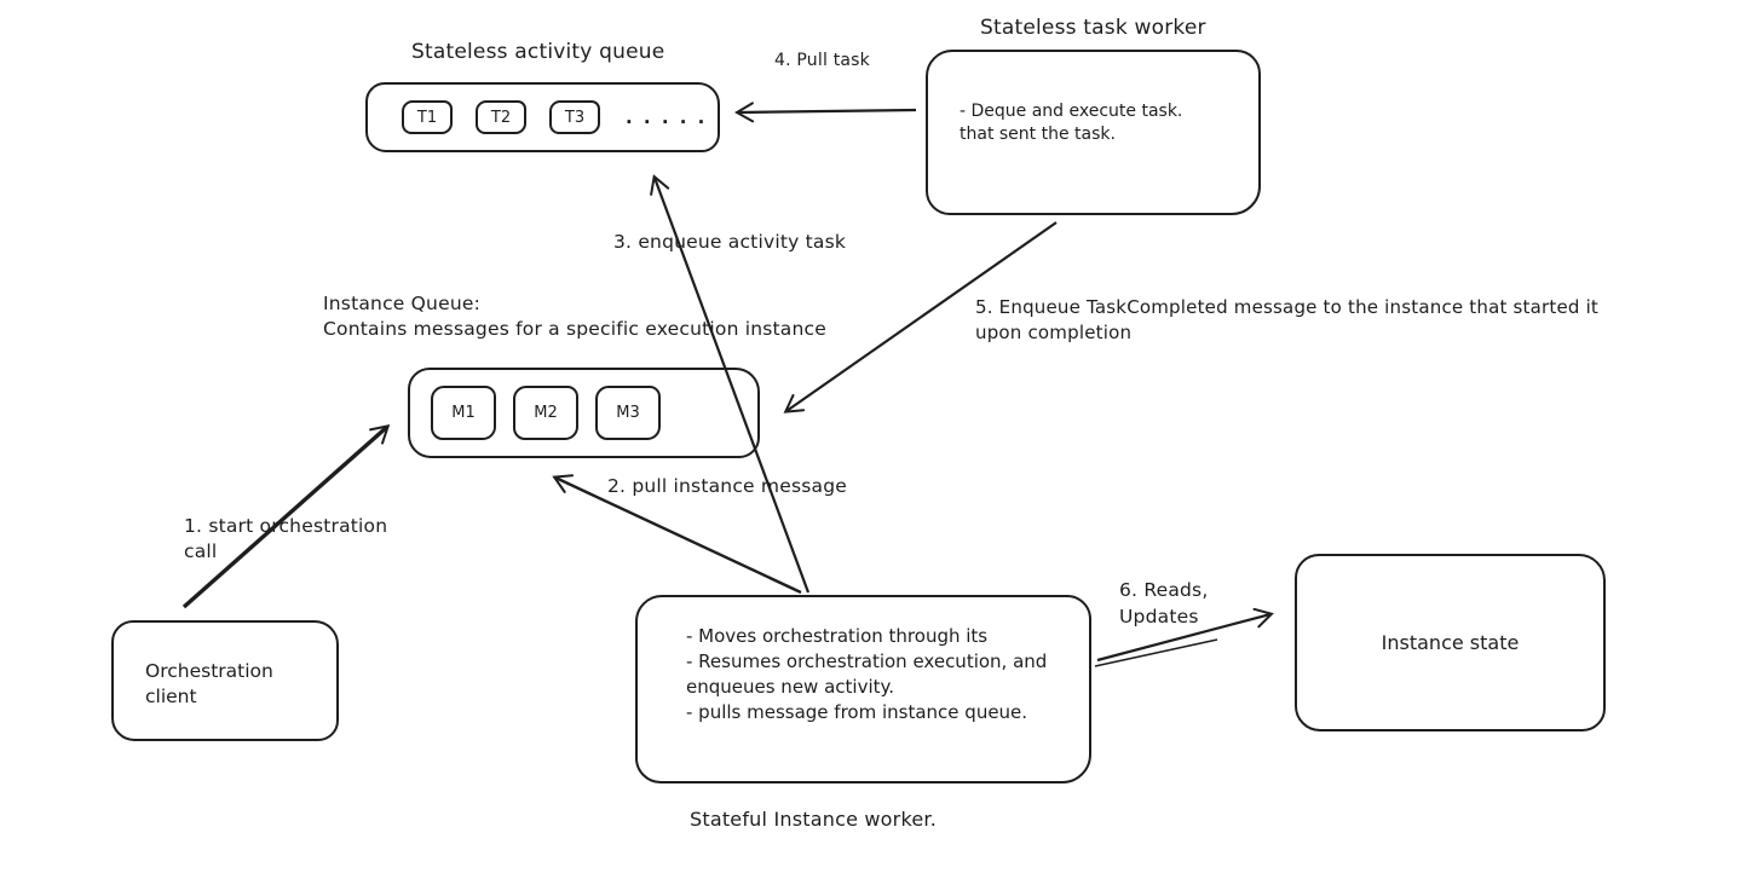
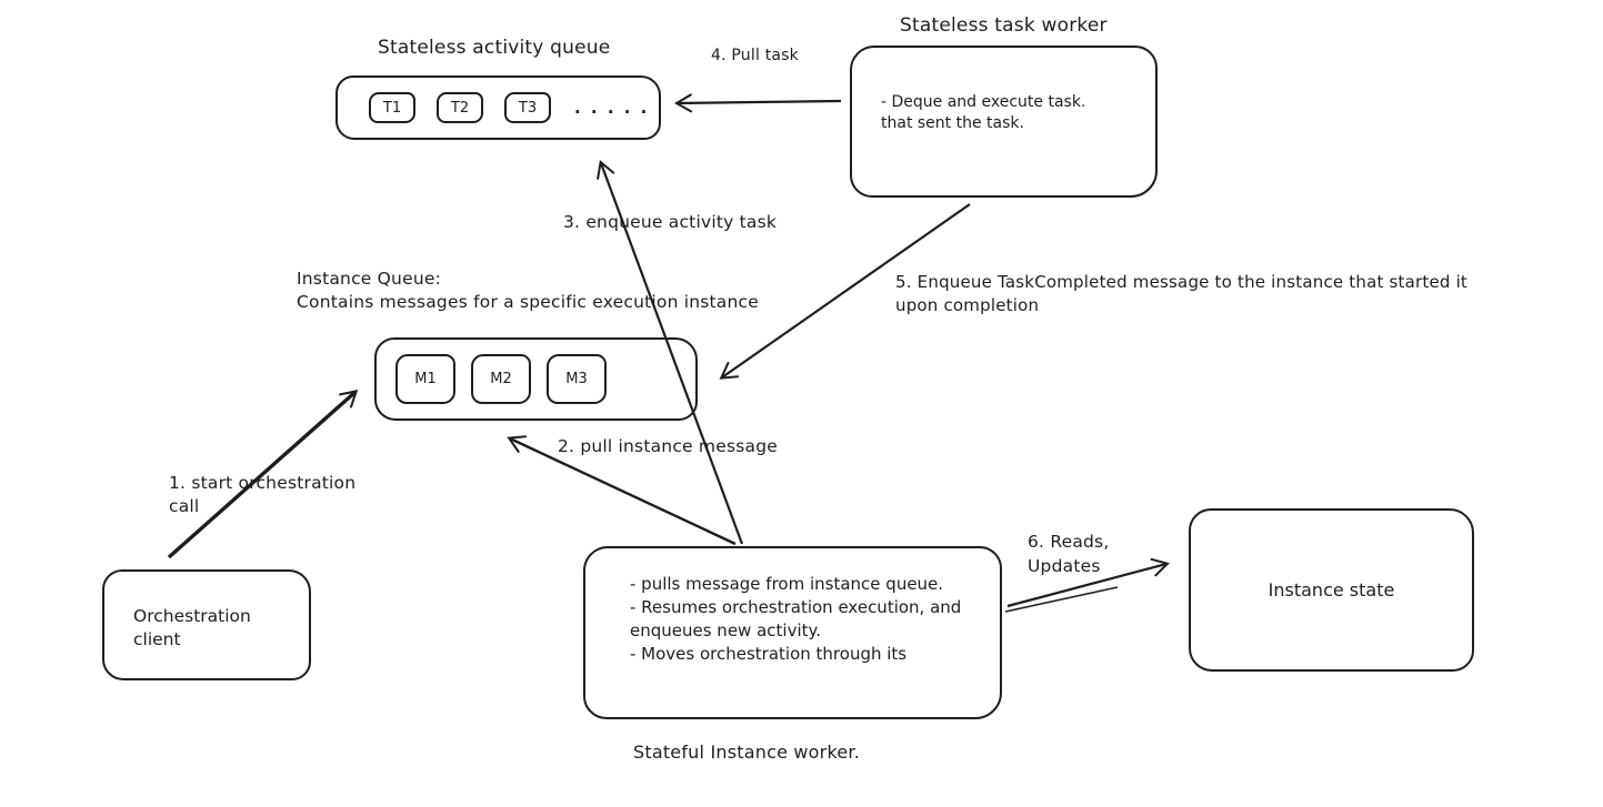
  Stateless activity queue
  T1
  T2
  T3
  . . . . .
  Stateless task worker
  - Deque and execute task.
  that sent the task.
  Instance Queue:
  Contains messages for a specific execution instance
  M1
  M2
  M3
  Orchestration
  client
- - Moves orchestration through its
+ - pulls message from instance queue.
  - Resumes orchestration execution, and
  enqueues new activity.
- - pulls message from instance queue.
+ - Moves orchestration through its
  Stateful Instance worker.
  Instance state
  1. start ochestration
  call
  2. pull instanceessage
  3. enqueue activity task
  4. Pull task
  5. Enqueue TaskCompleted message to the instance that started it
  upon completion
  6. Reads,
  Updates
